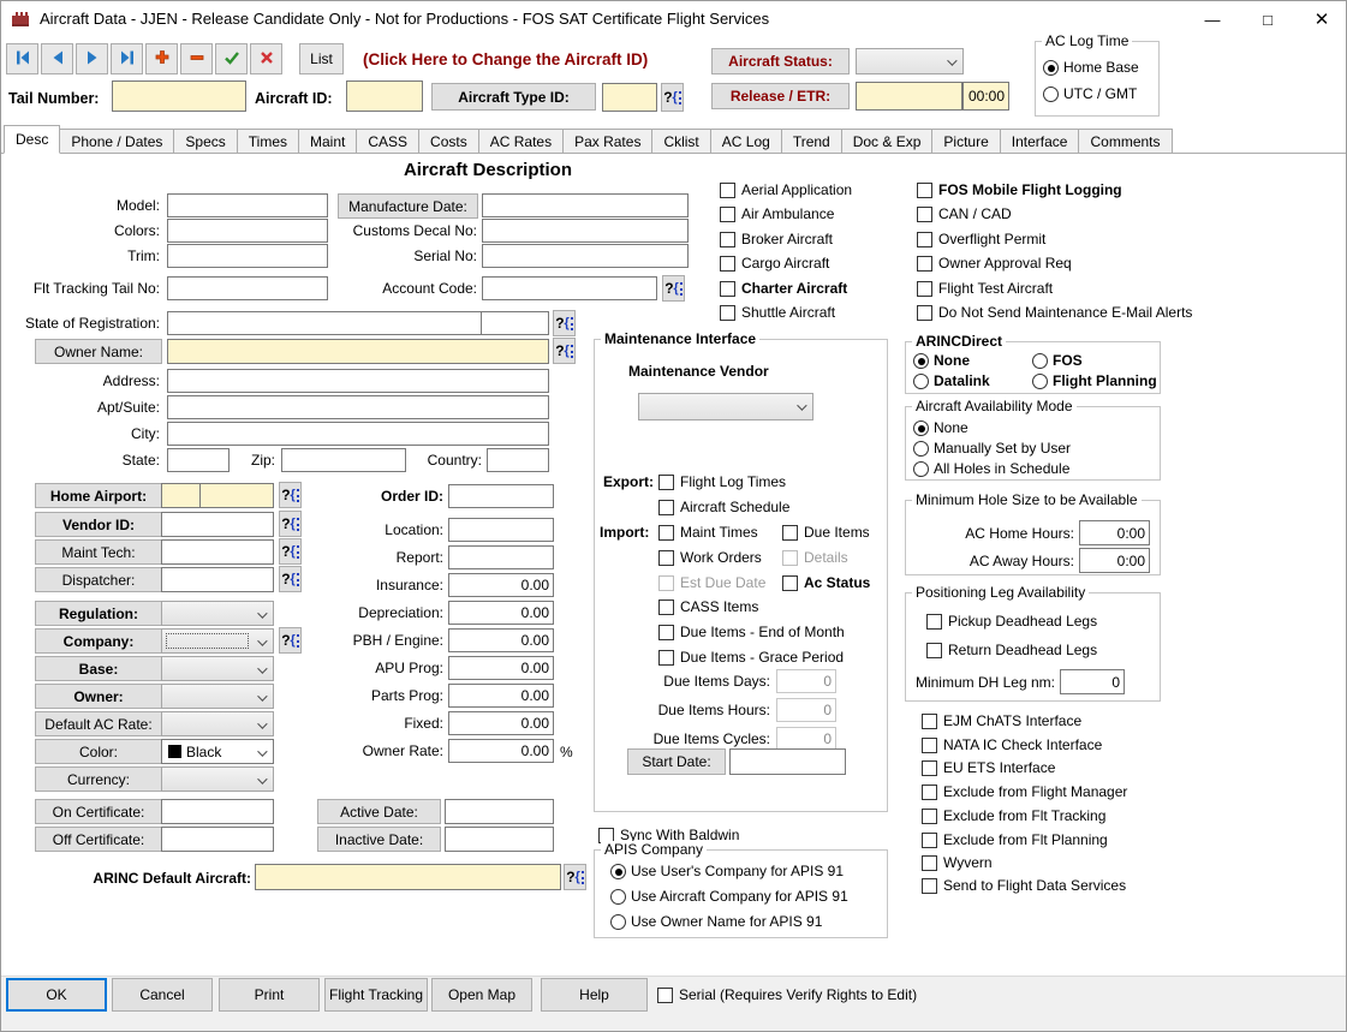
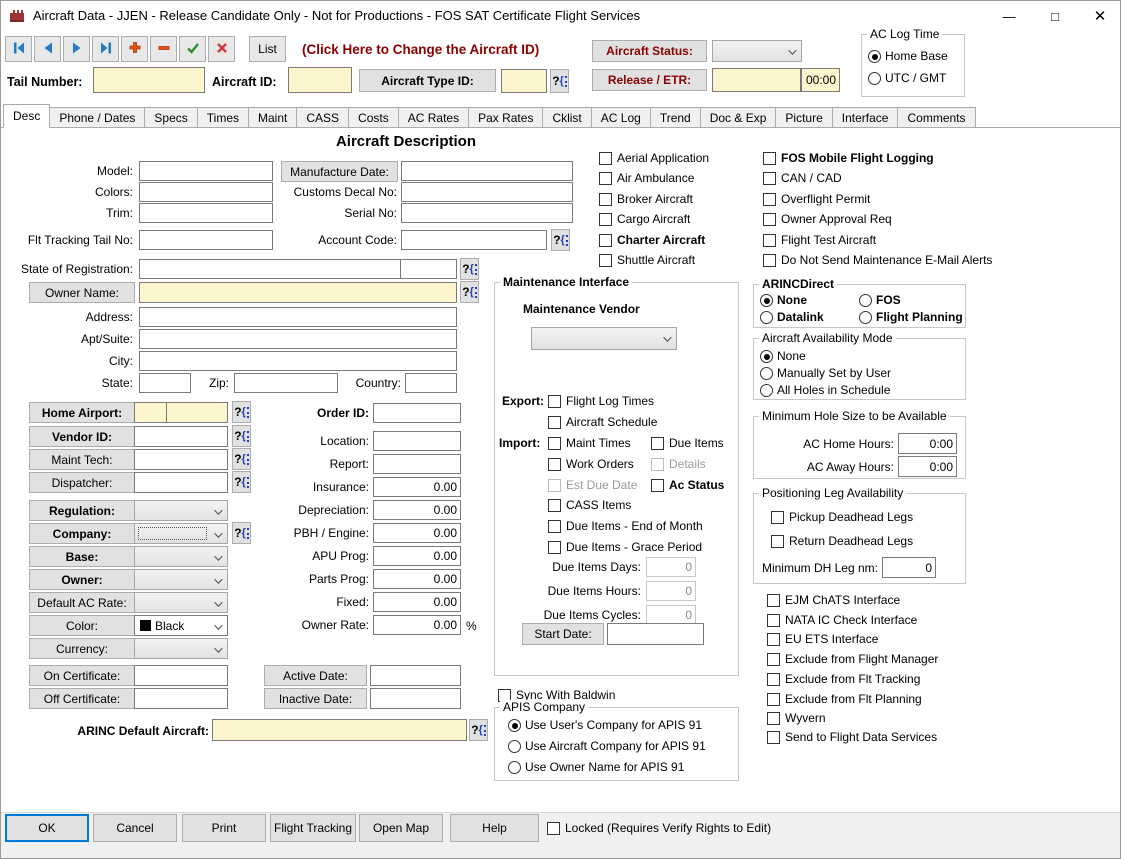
  Aircraft Data - JJEN - Release Candidate Only - Not for Productions - FOS SAT Certificate Flight Services
  —
  □
  ✕
  List
  (Click Here to Change the Aircraft ID)
  Tail Number:
  Aircraft ID:
  Aircraft Type ID:
  ?
  {
  Aircraft Status:
  Release / ETR:
  00:00
  AC Log Time
  Home Base
  UTC / GMT
  Desc
  Phone / Dates
  Specs
  Times
  Maint
  CASS
  Costs
  AC Rates
  Pax Rates
  Cklist
  AC Log
  Trend
  Doc & Exp
  Picture
  Interface
  Comments
  Aircraft Description
  Model:
  Colors:
  Trim:
  Flt Tracking Tail No:
  Manufacture Date:
  Customs Decal No:
  Serial No:
  Account Code:
  ?
  {
  State of Registration:
  ?
  {
  Owner Name:
  ?
  {
  Address:
  Apt/Suite:
  City:
  State:
  Zip:
  Country:
  Home Airport:
  ?
  {
  Vendor ID:
  ?
  {
  Maint Tech:
  ?
  {
  Dispatcher:
  ?
  {
  Regulation:
  Company:
  ?
  {
  Base:
  Owner:
  Default AC Rate:
  Color:
  Black
  Currency:
  On Certificate:
  Off Certificate:
  Order ID:
  Location:
  Report:
  Insurance:
  0.00
  Depreciation:
  0.00
  PBH / Engine:
  0.00
  APU Prog:
  0.00
  Parts Prog:
  0.00
  Fixed:
  0.00
  Owner Rate:
  0.00
  %
  Active Date:
  Inactive Date:
  ARINC Default Aircraft:
  ?
  {
  Aerial Application
  Air Ambulance
  Broker Aircraft
  Cargo Aircraft
  Charter Aircraft
  Shuttle Aircraft
  FOS Mobile Flight Logging
  CAN / CAD
  Overflight Permit
  Owner Approval Req
  Flight Test Aircraft
  Do Not Send Maintenance E-Mail Alerts
  Maintenance Interface
  Maintenance Vendor
  Export:
  Flight Log Times
  Aircraft Schedule
  Import:
  Maint Times
  Due Items
  Work Orders
  Details
  Est Due Date
  Ac Status
  CASS Items
  Due Items - End of Month
  Due Items - Grace Period
  Due Items Days:
  0
  Due Items Hours:
  0
  Due Items Cycles:
  0
  Start Date:
  Sync With Baldwin
  APIS Company
  Use User's Company for APIS 91
  Use Aircraft Company for APIS 91
  Use Owner Name for APIS 91
  ARINCDirect
  None
  FOS
  Datalink
  Flight Planning
  Aircraft Availability Mode
  None
  Manually Set by User
  All Holes in Schedule
  Minimum Hole Size to be Available
  AC Home Hours:
  0:00
  AC Away Hours:
  0:00
  Positioning Leg Availability
  Pickup Deadhead Legs
  Return Deadhead Legs
  Minimum DH Leg nm:
  0
  EJM ChATS Interface
  NATA IC Check Interface
  EU ETS Interface
  Exclude from Flight Manager
  Exclude from Flt Tracking
  Exclude from Flt Planning
  Wyvern
  Send to Flight Data Services
  OK
  Cancel
  Print
  Flight Tracking
  Open Map
  Help
- Serial (Requires Verify Rights to Edit)
+ Locked (Requires Verify Rights to Edit)
